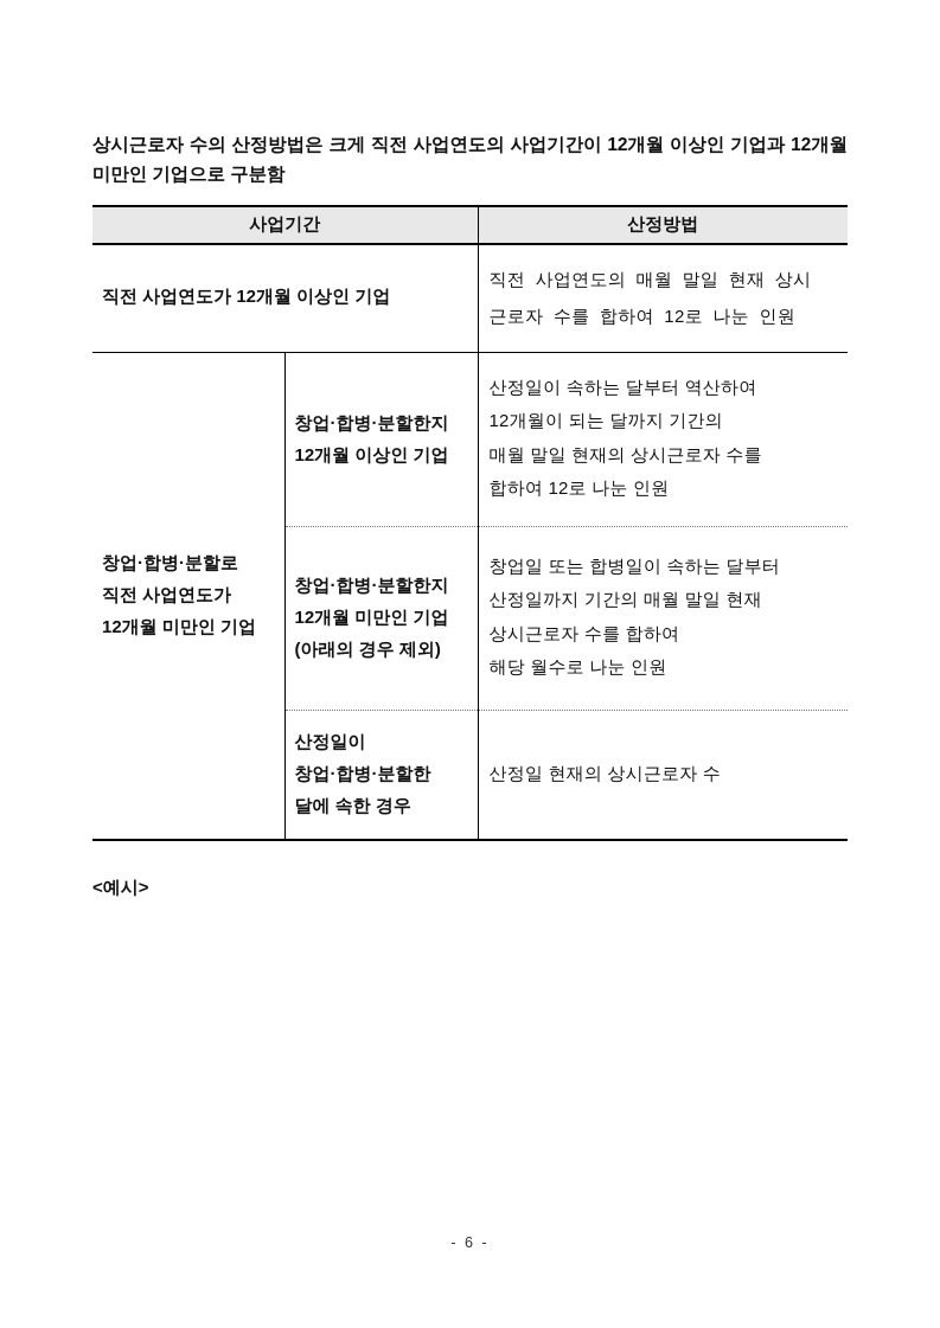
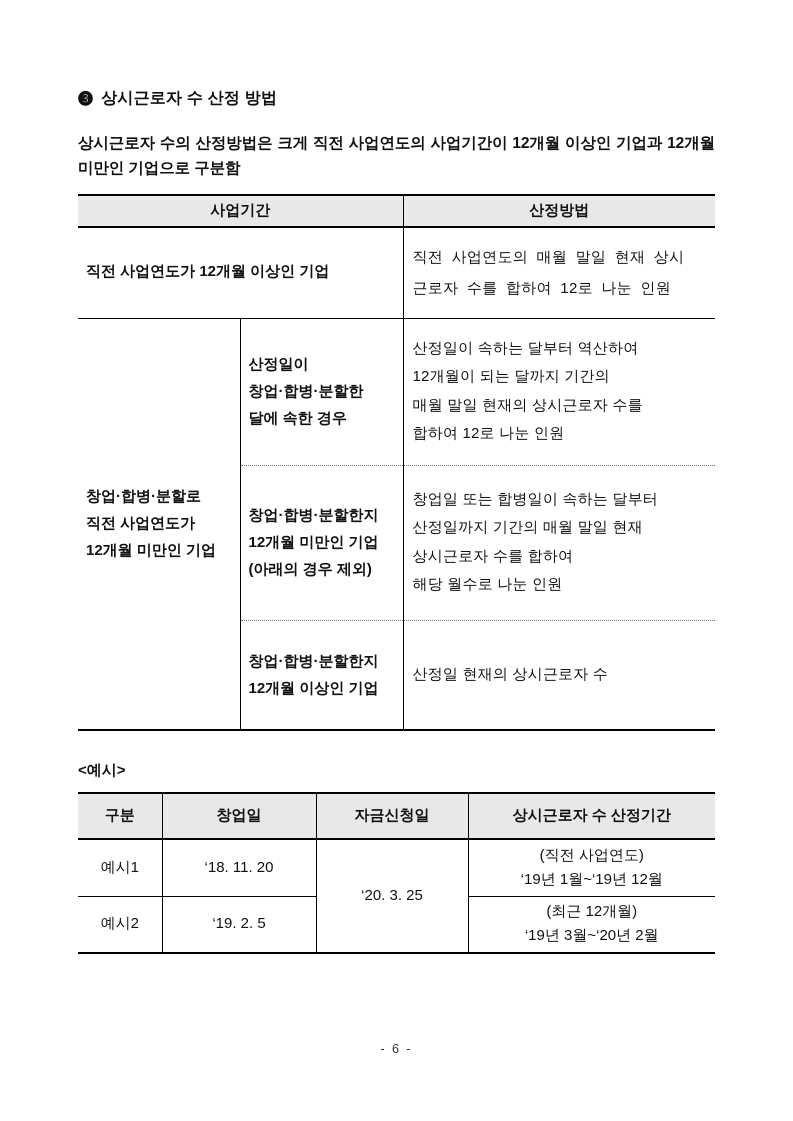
+ ❸
+ 상시근로자 수 산정 방법
  상시근로자 수의 산정방법은 크게 직전 사업연도의 사업기간이 12개월 이상인 기업과 12개월 미만인 기업으로 구분함
  사업기간	산정방법
  직전 사업연도가 12개월 이상인 기업	직전 사업연도의 매월 말일 현재 상시 근로자 수를 합하여 12로 나눈 인원
- 창업·합병·분할로 직전 사업연도가 12개월 미만인 기업	창업·합병·분할한지 12개월 이상인 기업	산정일이 속하는 달부터 역산하여 12개월이 되는 달까지 기간의 매월 말일 현재의 상시근로자 수를 합하여 12로 나눈 인원
+ 창업·합병·분할로 직전 사업연도가 12개월 미만인 기업	산정일이 창업·합병·분할한 달에 속한 경우	산정일이 속하는 달부터 역산하여 12개월이 되는 달까지 기간의 매월 말일 현재의 상시근로자 수를 합하여 12로 나눈 인원
  창업·합병·분할한지 12개월 미만인 기업 (아래의 경우 제외)	창업일 또는 합병일이 속하는 달부터 산정일까지 기간의 매월 말일 현재 상시근로자 수를 합하여 해당 월수로 나눈 인원
- 산정일이 창업·합병·분할한 달에 속한 경우	산정일 현재의 상시근로자 수
+ 창업·합병·분할한지 12개월 이상인 기업	산정일 현재의 상시근로자 수
  <예시>
+ 구분	창업일	자금신청일	상시근로자 수 산정기간
+ 예시1	‘18. 11. 20	‘20. 3. 25	(직전 사업연도) ‘19년 1월~‘19년 12월
+ 예시2	‘19. 2. 5	(최근 12개월) ‘19년 3월~‘20년 2월
  - 6 -
